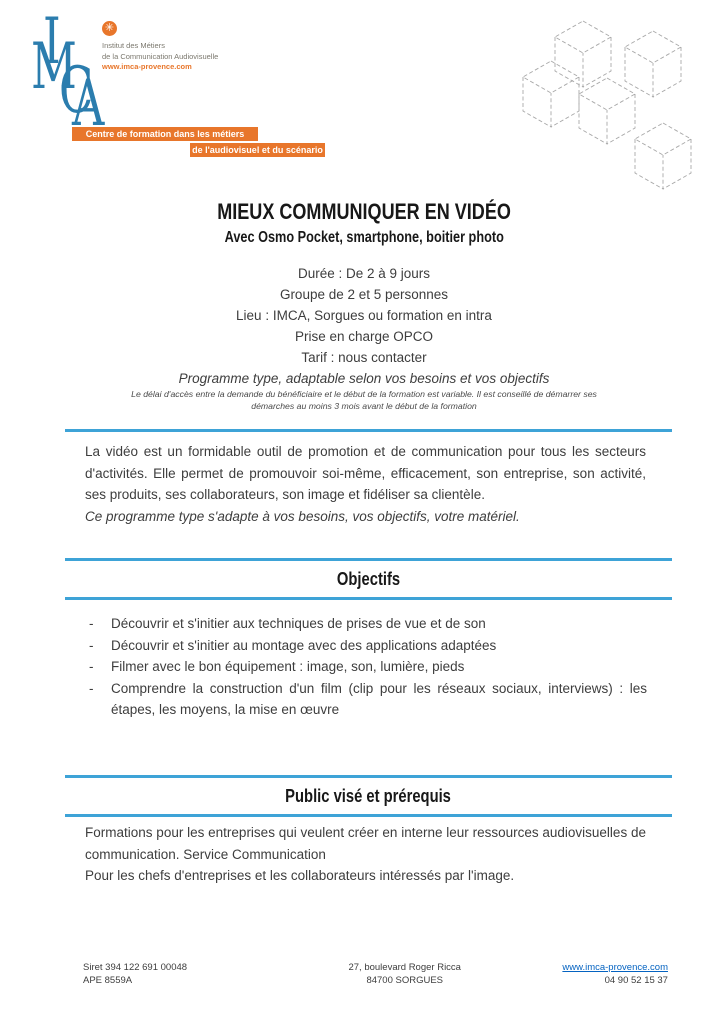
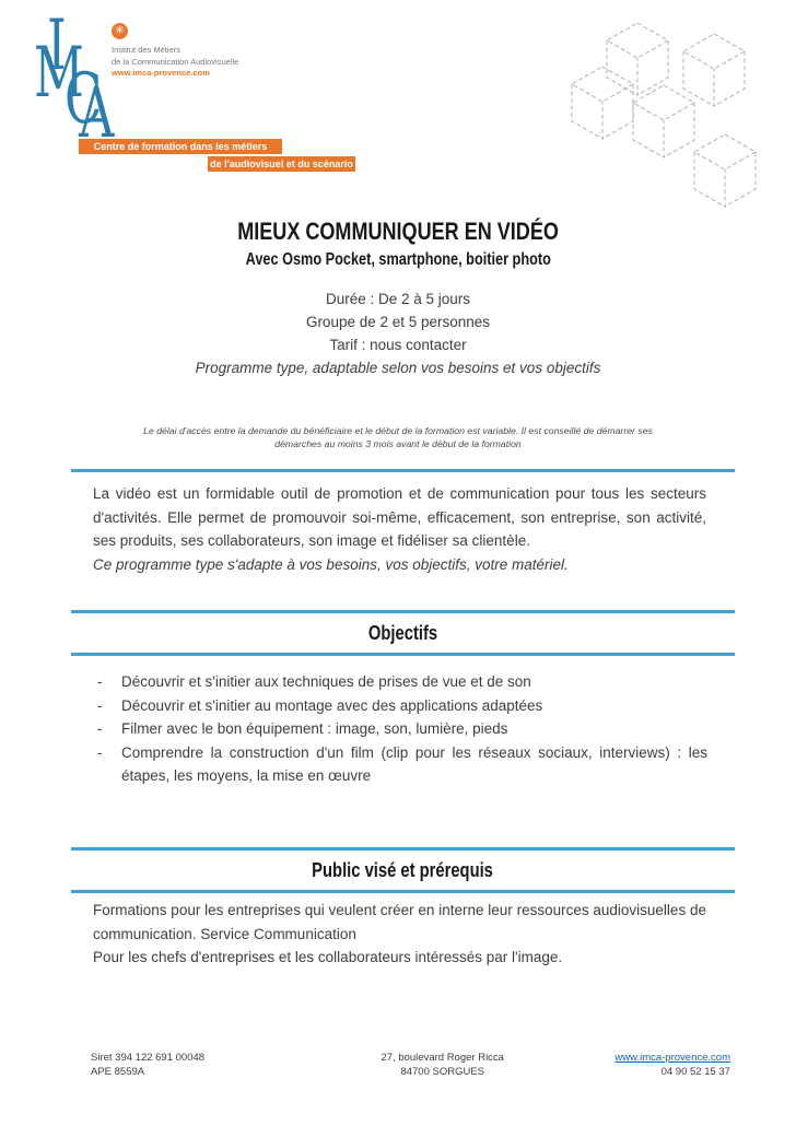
  I
  M
  C
  A
  ✳
  Institut des Métiers
  de la Communication Audiovisuelle
  www.imca-provence.com
  Centre de formation dans les métiers
  de l'audiovisuel et du scénario
  MIEUX COMMUNIQUER EN VIDÉO
  Avec Osmo Pocket, smartphone, boitier photo
- Durée : De 2 à 9 jours
+ Durée : De 2 à 5 jours
  Groupe de 2 et 5 personnes
- Lieu : IMCA, Sorgues ou formation en intra
- Prise en charge OPCO
  Tarif : nous contacter
  Programme type, adaptable selon vos besoins et vos objectifs
  Le délai d'accès entre la demande du bénéficiaire et le début de la formation est variable. Il est conseillé de démarrer ses
  démarches au moins 3 mois avant le début de la formation
  La vidéo est un formidable outil de promotion et de communication pour tous les secteurs d'activités. Elle permet de promouvoir soi-même, efficacement, son entreprise, son activité, ses produits, ses collaborateurs, son image et fidéliser sa clientèle.
  Ce programme type s'adapte à vos besoins, vos objectifs, votre matériel.
  Objectifs
  -
  Découvrir et s'initier aux techniques de prises de vue et de son
  -
  Découvrir et s'initier au montage avec des applications adaptées
  -
  Filmer avec le bon équipement : image, son, lumière, pieds
  -
  Comprendre la construction d'un film (clip pour les réseaux sociaux, interviews) : les étapes, les moyens, la mise en œuvre
  Public visé et prérequis
  Formations pour les entreprises qui veulent créer en interne leur ressources audiovisuelles de communication. Service Communication
  Pour les chefs d'entreprises et les collaborateurs intéressés par l'image.
  Siret 394 122 691 00048
  APE 8559A
  27, boulevard Roger Ricca
  84700 SORGUES
  www.imca-provence.com
  04 90 52 15 37
